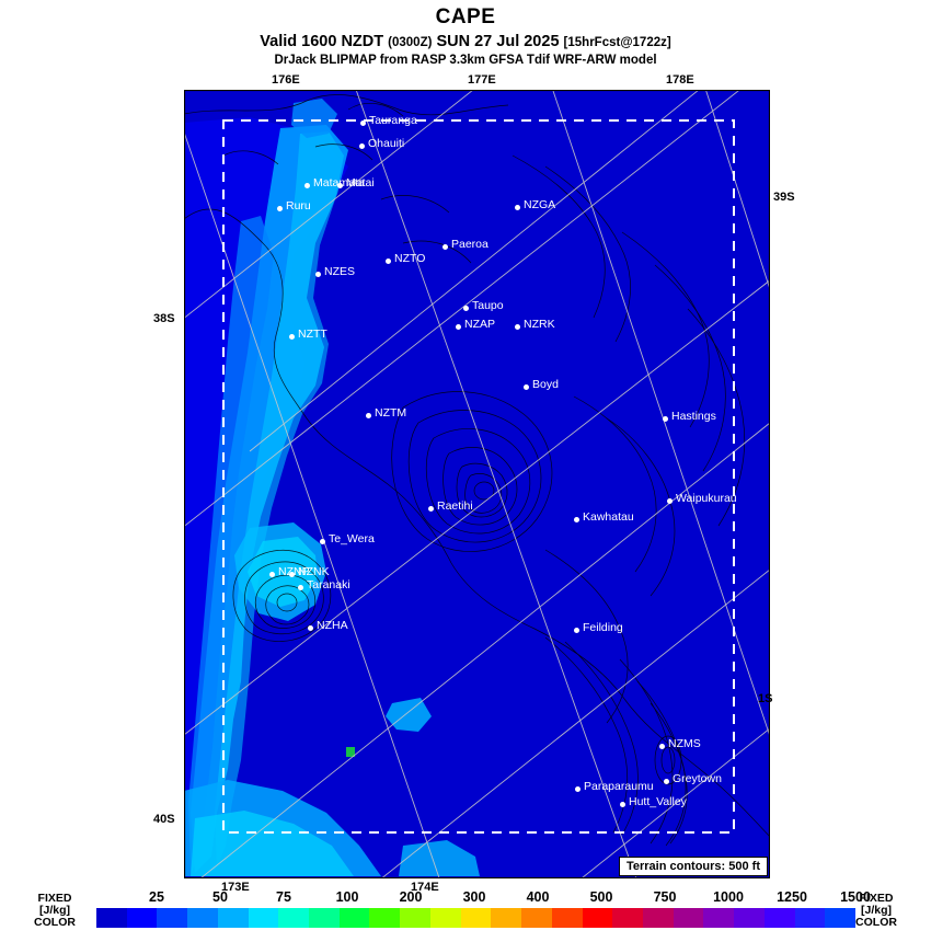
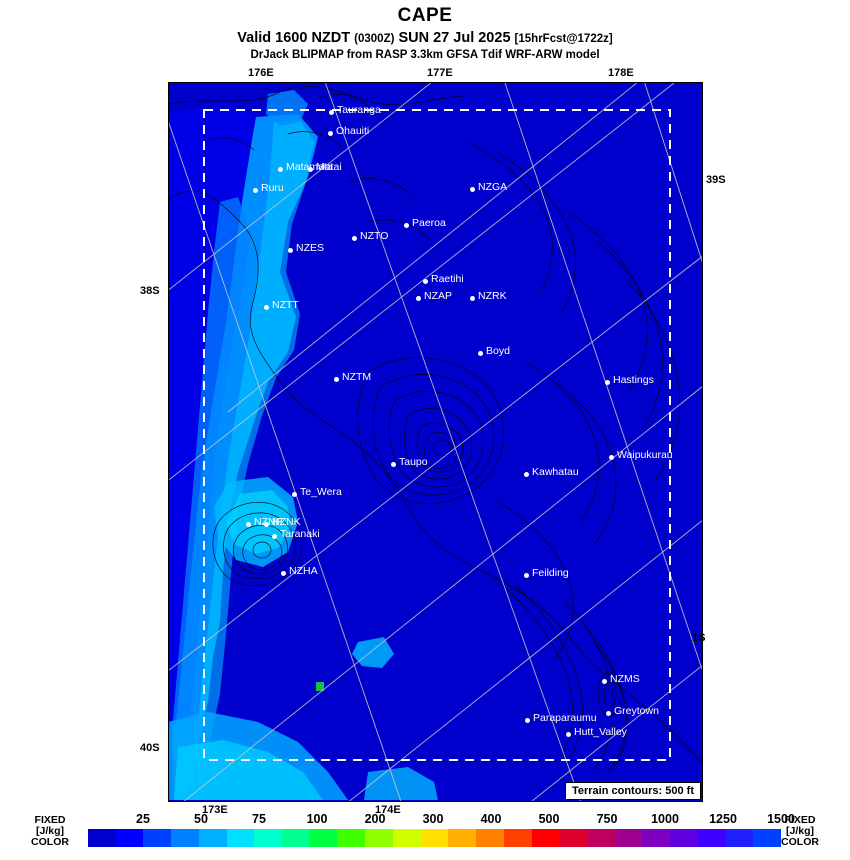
  CAPE
  Valid 1600 NZDT (0300Z) SUN 27 Jul 2025 [15hrFcst@1722z]
  DrJack BLIPMAP from RASP 3.3km GFSA Tdif WRF-ARW model
  176E
  177E
  178E
  173E
  174E
  39S
  38S
  40S
  1S
  Tauranga
  Ohauiti
  Matamata
  Matai
  Ruru
  NZGA
  Paeroa
  NZTO
  NZES
- Taupo
+ Raetihi
  NZAP
  NZRK
  NZTT
  Boyd
  NZTM
  Hastings
  Waipukurau
- Raetihi
+ Taupo
  Kawhatau
  Te_Wera
  NNP
  NZNK
  Taranaki
  NZHA
  Feilding
  NZMS
  Greytown
  Paraparaumu
  Hutt_Valley
  Terrain contours: 500 ft
  FIXED
  [J/kg]
  COLOR
  25
  50
  75
  100
  200
  300
  400
  500
  750
  1000
  1250
  1500
  FIXED
  [J/kg]
  COLOR
